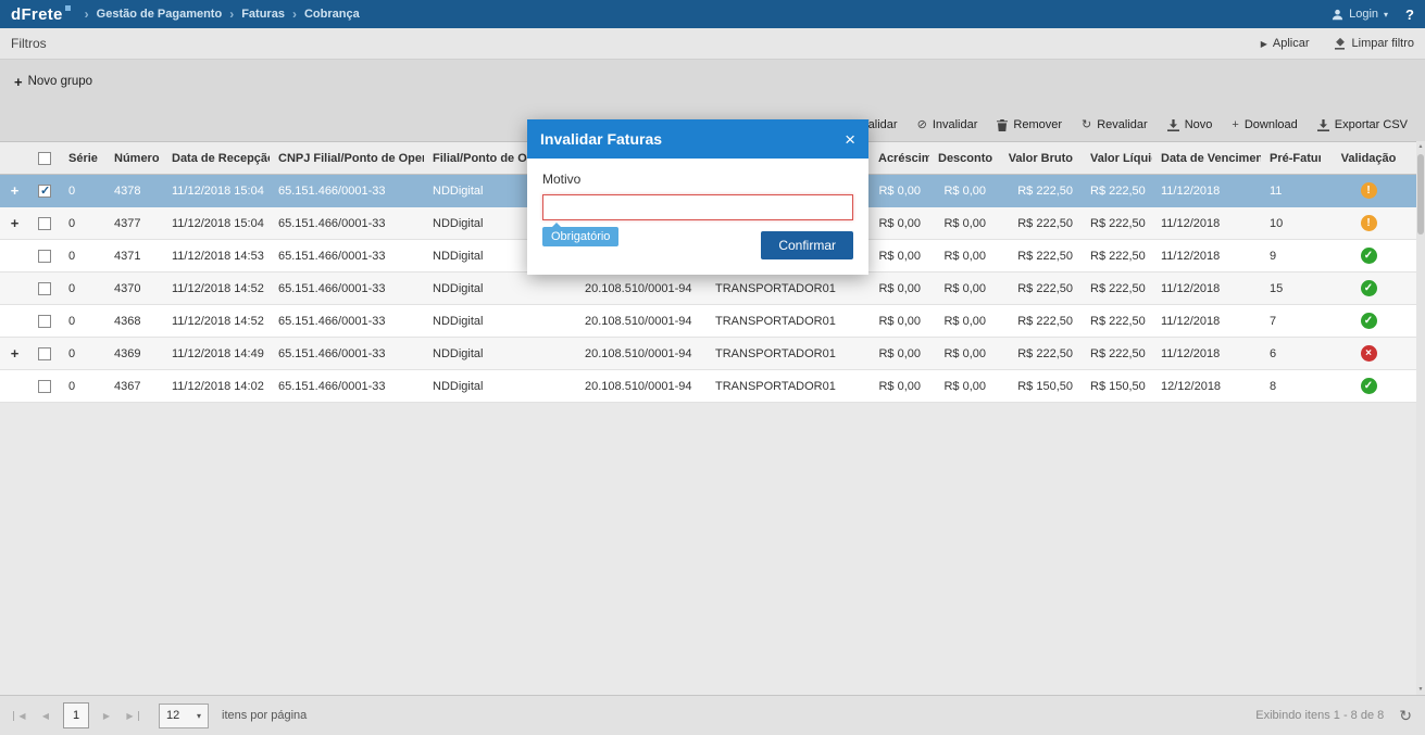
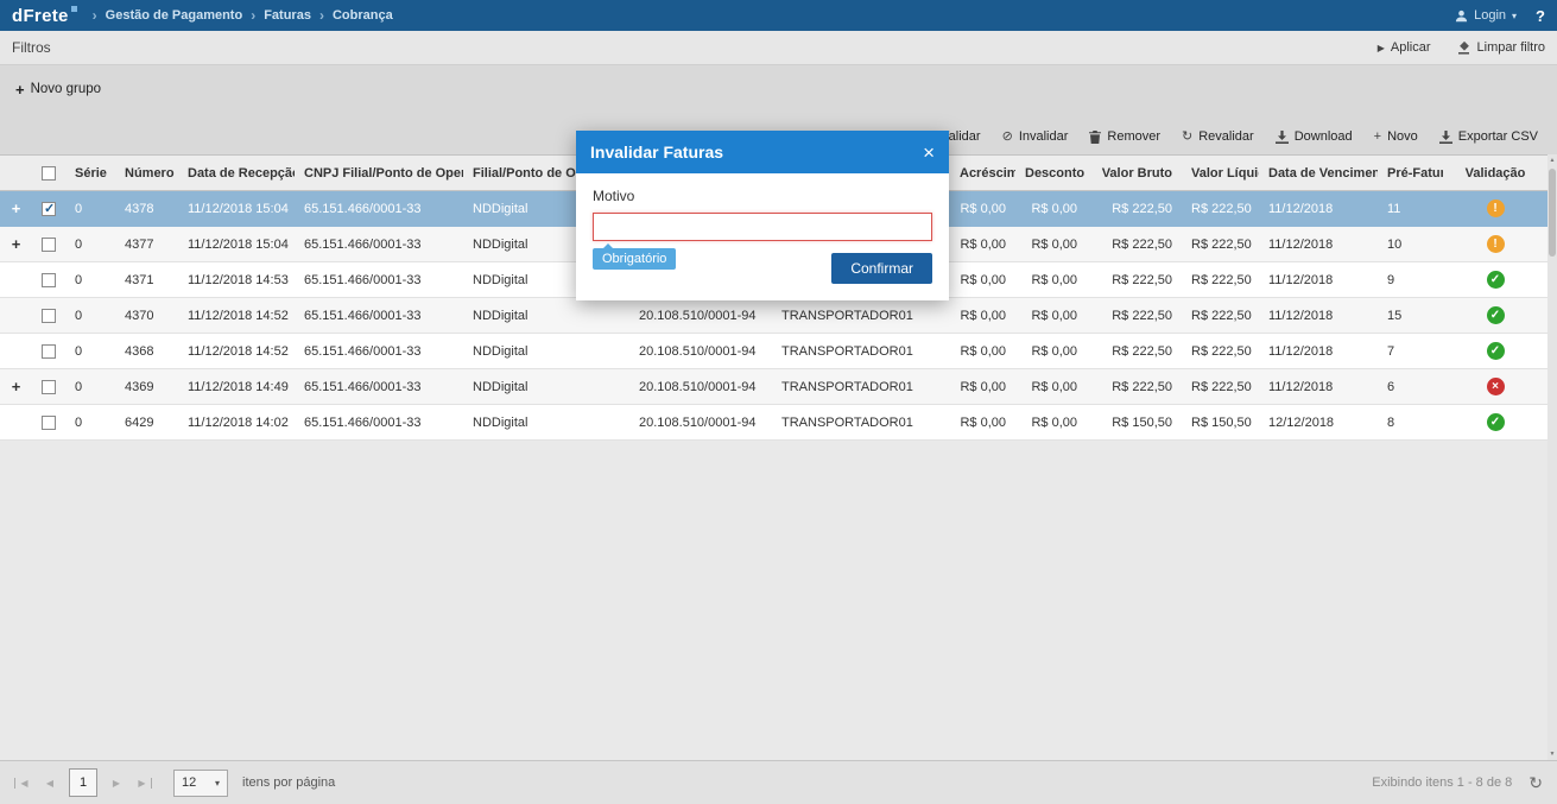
  dFrete
  ›
  Gestão de Pagamento
  ›
  Faturas
  ›
  Cobrança
  Login
  ▾
  ?
  Filtros
  ▶
  Aplicar
  Limpar filtro
  +
  Novo grupo
  alidar
  ⊘
  Invalidar
  Remover
  ↻
  Revalidar
- Novo
+ Download
  +
- Download
+ Novo
  Exportar CSV
  		Série	Número	Data de Recepçã	CNPJ Filial/Ponto de Ope	Filial/Ponto de O			Acréscim	Desconto	Valor Bruto	Valor Líqui	Data de Vencimen	Pré-Fatur	Validação
  +		0	4378	11/12/2018 15:04	65.151.466/0001-33	NDDigital			R$ 0,00	R$ 0,00	R$ 222,50	R$ 222,50	11/12/2018	11	!
  +		0	4377	11/12/2018 15:04	65.151.466/0001-33	NDDigital			R$ 0,00	R$ 0,00	R$ 222,50	R$ 222,50	11/12/2018	10	!
  		0	4371	11/12/2018 14:53	65.151.466/0001-33	NDDigital			R$ 0,00	R$ 0,00	R$ 222,50	R$ 222,50	11/12/2018	9	✓
  		0	4370	11/12/2018 14:52	65.151.466/0001-33	NDDigital	20.108.510/0001-94	TRANSPORTADOR01	R$ 0,00	R$ 0,00	R$ 222,50	R$ 222,50	11/12/2018	15	✓
  		0	4368	11/12/2018 14:52	65.151.466/0001-33	NDDigital	20.108.510/0001-94	TRANSPORTADOR01	R$ 0,00	R$ 0,00	R$ 222,50	R$ 222,50	11/12/2018	7	✓
  +		0	4369	11/12/2018 14:49	65.151.466/0001-33	NDDigital	20.108.510/0001-94	TRANSPORTADOR01	R$ 0,00	R$ 0,00	R$ 222,50	R$ 222,50	11/12/2018	6	×
- 		0	4367	11/12/2018 14:02	65.151.466/0001-33	NDDigital	20.108.510/0001-94	TRANSPORTADOR01	R$ 0,00	R$ 0,00	R$ 150,50	R$ 150,50	12/12/2018	8	✓
+ 		0	6429	11/12/2018 14:02	65.151.466/0001-33	NDDigital	20.108.510/0001-94	TRANSPORTADOR01	R$ 0,00	R$ 0,00	R$ 150,50	R$ 150,50	12/12/2018	8	✓
  ◀
  ◀
  1
  ▶
  ▶
  12
  ▾
  itens por página
  Exibindo itens 1 - 8 de 8
  ↻
  Invalidar Faturas
  ×
  Motivo
  Obrigatório
  Confirmar
